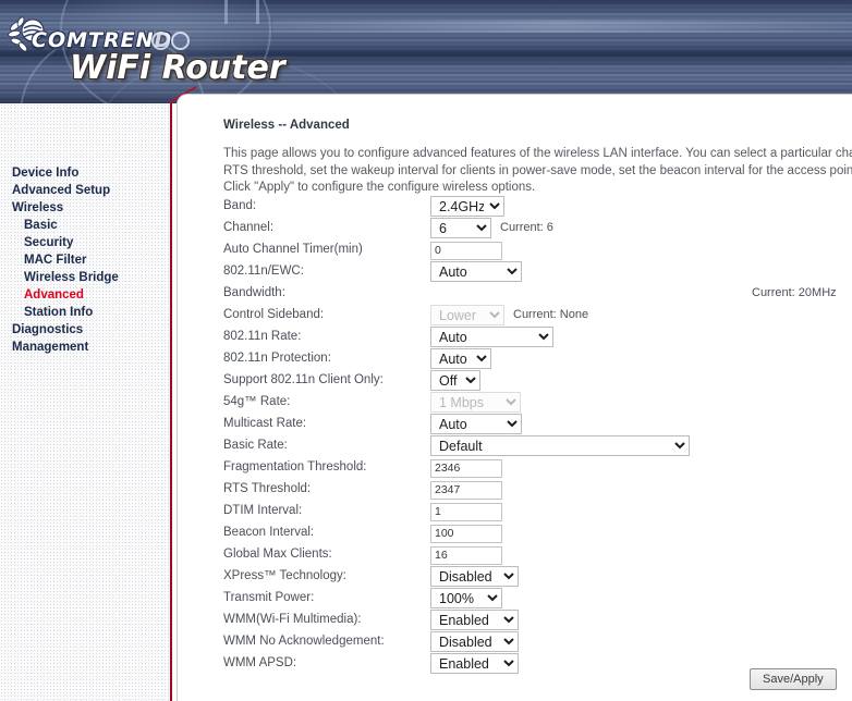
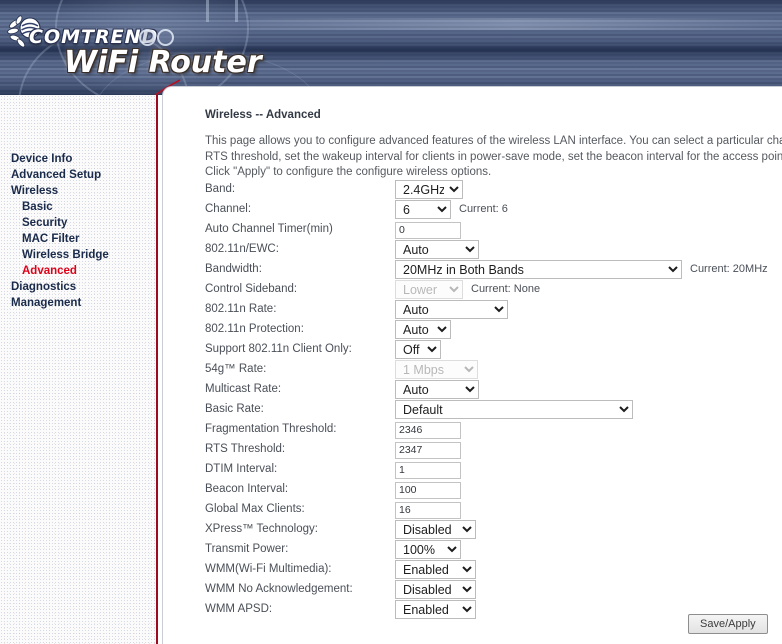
  COMTREND
  WiFi Router
  Device Info
  Advanced Setup
  Wireless
  Basic
  Security
  MAC Filter
  Wireless Bridge
  Advanced
- Station Info
  Diagnostics
  Management
  Wireless -- Advanced
  This page allows you to configure advanced features of the wireless LAN interface. You can select a particular ch
  RTS threshold, set the wakeup interval for clients in power-save mode, set the beacon interval for the access poin
  Click "Apply" to configure the configure wireless options.
  Band:
  2.4GHz
  Channel:
  6
  Current: 6
  Auto Channel Timer(min)
  0
  802.11n/EWC:
  Auto
  Bandwidth:
+ 20MHz in Both Bands
  Current: 20MHz
  Control Sideband:
  Lower
  Current: None
  802.11n Rate:
  Auto
  802.11n Protection:
  Auto
  Support 802.11n Client Only:
  Off
  54g™ Rate:
  1 Mbps
  Multicast Rate:
  Auto
  Basic Rate:
  Default
  Fragmentation Threshold:
  2346
  RTS Threshold:
  2347
  DTIM Interval:
  1
  Beacon Interval:
  100
  Global Max Clients:
  16
  XPress™ Technology:
  Disabled
  Transmit Power:
  100%
  WMM(Wi-Fi Multimedia):
  Enabled
  WMM No Acknowledgement:
  Disabled
  WMM APSD:
  Enabled
  Save/Apply
